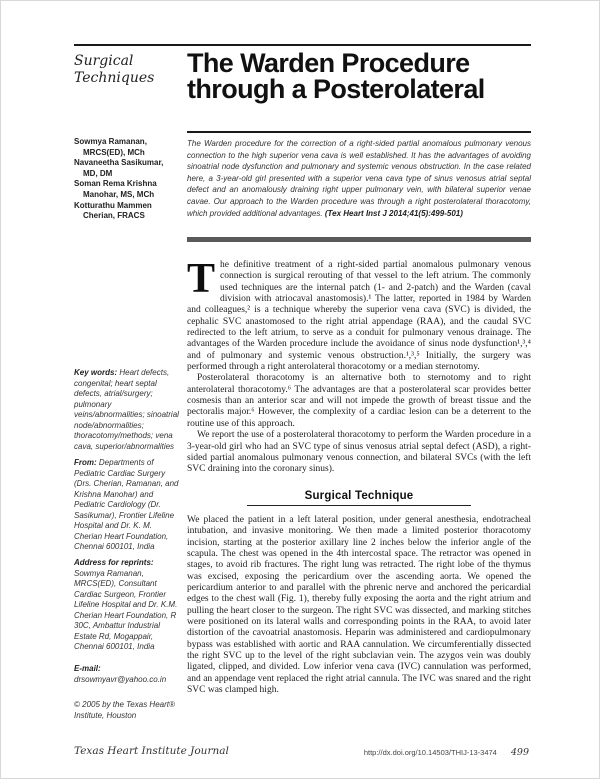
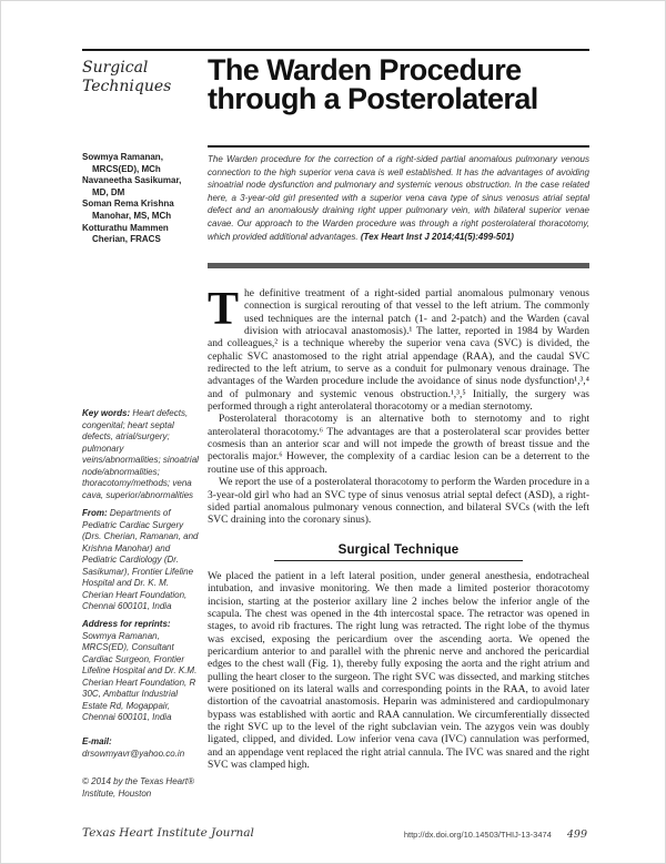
  Surgical
  Techniques
  Sowmya Ramanan, MRCS(ED), MCh
  Navaneetha Sasikumar, MD, DM
  Soman Rema Krishna Manohar, MS, MCh
  Kotturathu Mammen Cherian, FRACS
  Key words: Heart defects, congenital; heart septal defects, atrial/surgery; pulmonary veins/abnormalities; sinoatrial node/abnormalities; thoracotomy/methods; vena cava, superior/abnormalities
  From: Departments of Pediatric Cardiac Surgery (Drs. Cherian, Ramanan, and Krishna Manohar) and Pediatric Cardiology (Dr. Sasikumar), Frontier Lifeline Hospital and Dr. K. M. Cherian Heart Foundation, Chennai 600101, India
  Address for reprints:
  Sowmya Ramanan, MRCS(ED), Consultant Cardiac Surgeon, Frontier Lifeline Hospital and Dr. K.M. Cherian Heart Foundation, R 30C, Ambattur Industrial Estate Rd, Mogappair, Chennai 600101, India
  E-mail:
  drsowmyavr@yahoo.co.in
- © 2005 by the Texas Heart® Institute, Houston
+ © 2014 by the Texas Heart® Institute, Houston
  The Warden Procedure
  through a Posterolateral
  The Warden procedure for the correction of a right-sided partial anomalous pulmonary venous connection to the high superior vena cava is well established. It has the advantages of avoiding sinoatrial node dysfunction and pulmonary and systemic venous obstruction. In the case related here, a 3-year-old girl presented with a superior vena cava type of sinus venosus atrial septal defect and an anomalously draining right upper pulmonary vein, with bilateral superior venae cavae. Our approach to the Warden procedure was through a right posterolateral thoracotomy, which provided additional advantages. (Tex Heart Inst J 2014;41(5):499-501)
  T
  he definitive treatment of a right-sided partial anomalous pulmonary venous connection is surgical rerouting of that vessel to the left atrium. The commonly used techniques are the internal patch (1- and 2-patch) and the Warden (caval division with atriocaval anastomosis).¹ The latter, reported in 1984 by Warden and colleagues,² is a technique whereby the superior vena cava (SVC) is divided, the cephalic SVC anastomosed to the right atrial appendage (RAA), and the caudal SVC redirected to the left atrium, to serve as a conduit for pulmonary venous drainage. The advantages of the Warden procedure include the avoidance of sinus node dysfunction¹,³,⁴ and of pulmonary and systemic venous obstruction.¹,³,⁵ Initially, the surgery was performed through a right anterolateral thoracotomy or a median sternotomy.
  Posterolateral thoracotomy is an alternative both to sternotomy and to right anterolateral thoracotomy.⁶ The advantages are that a posterolateral scar provides better cosmesis than an anterior scar and will not impede the growth of breast tissue and the pectoralis major.⁶ However, the complexity of a cardiac lesion can be a deterrent to the routine use of this approach.
  We report the use of a posterolateral thoracotomy to perform the Warden procedure in a 3-year-old girl who had an SVC type of sinus venosus atrial septal defect (ASD), a right-sided partial anomalous pulmonary venous connection, and bilateral SVCs (with the left SVC draining into the coronary sinus).
  Surgical Technique
  We placed the patient in a left lateral position, under general anesthesia, endotracheal intubation, and invasive monitoring. We then made a limited posterior thoracotomy incision, starting at the posterior axillary line 2 inches below the inferior angle of the scapula. The chest was opened in the 4th intercostal space. The retractor was opened in stages, to avoid rib fractures. The right lung was retracted. The right lobe of the thymus was excised, exposing the pericardium over the ascending aorta. We opened the pericardium anterior to and parallel with the phrenic nerve and anchored the pericardial edges to the chest wall (Fig. 1), thereby fully exposing the aorta and the right atrium and pulling the heart closer to the surgeon. The right SVC was dissected, and marking stitches were positioned on its lateral walls and corresponding points in the RAA, to avoid later distortion of the cavoatrial anastomosis. Heparin was administered and cardiopulmonary bypass was established with aortic and RAA cannulation. We circumferentially dissected the right SVC up to the level of the right subclavian vein. The azygos vein was doubly ligated, clipped, and divided. Low inferior vena cava (IVC) cannulation was performed, and an appendage vent replaced the right atrial cannula. The IVC was snared and the right SVC was clamped high.
  Texas Heart Institute Journal
  http://dx.doi.org/10.14503/THIJ-13-3474
  499
